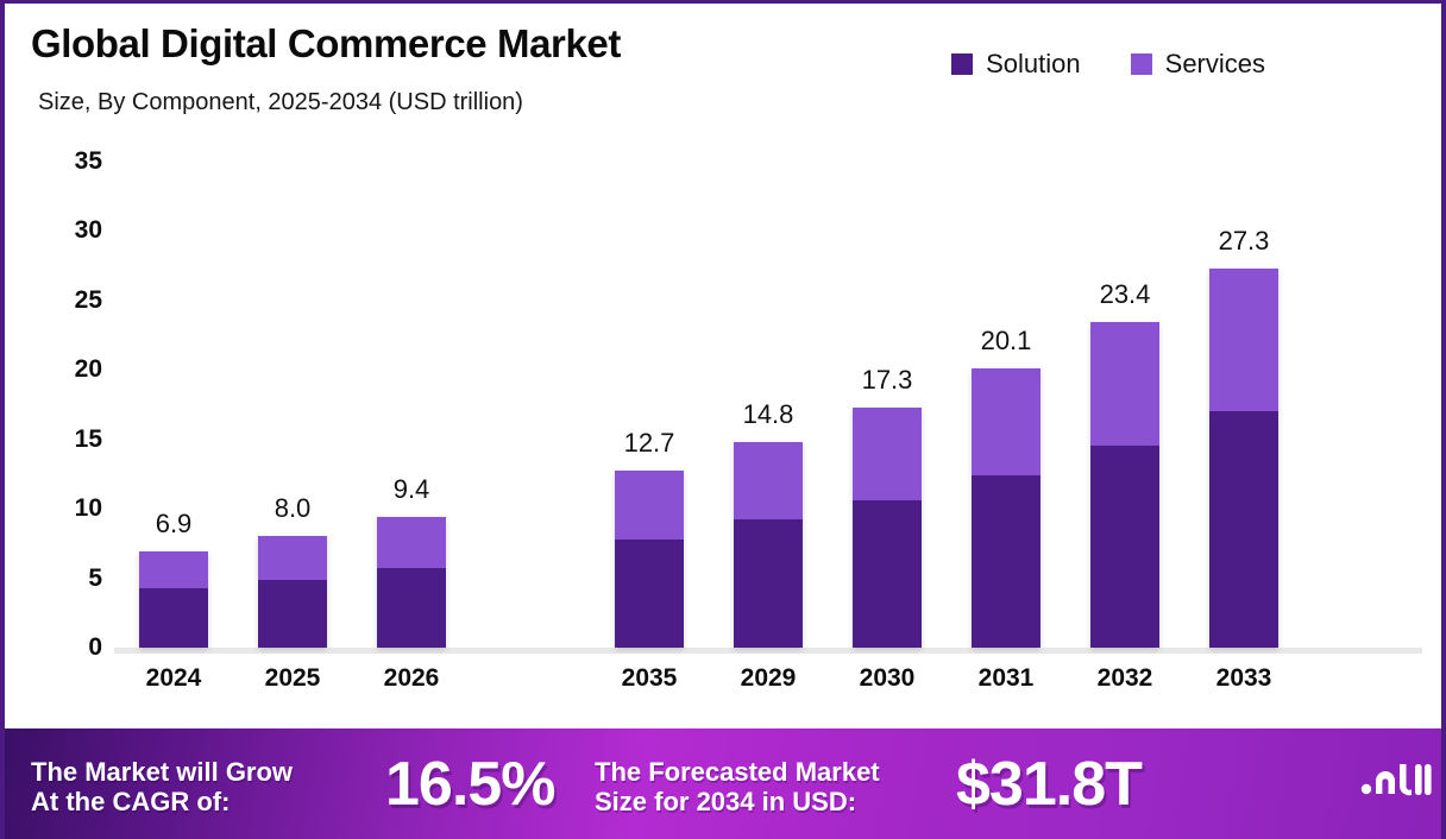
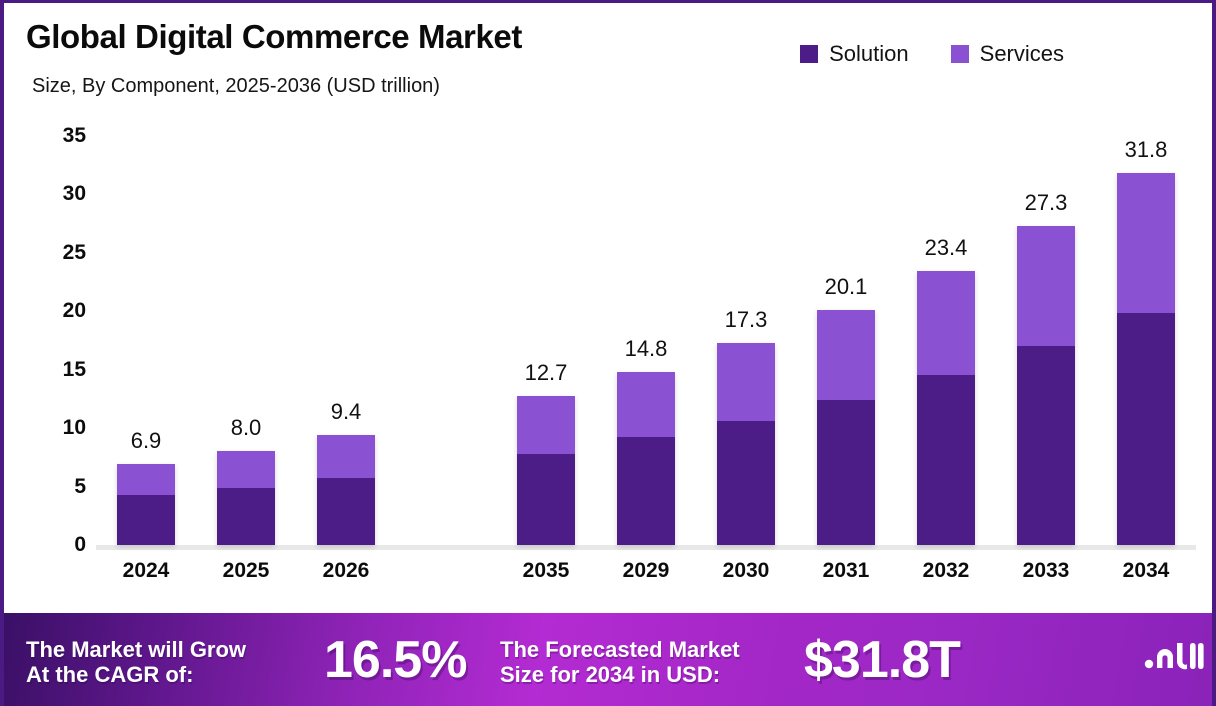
  Global Digital Commerce Market
- Size, By Component, 2025-2034 (USD trillion)
+ Size, By Component, 2025-2036 (USD trillion)
  Solution
  Services
  0
  5
  10
  15
  20
  25
  30
  35
  6.9
  2024
  8.0
  2025
  9.4
  2026
  12.7
  2035
  14.8
  2029
  17.3
  2030
  20.1
  2031
  23.4
  2032
  27.3
  2033
+ 31.8
+ 2034
  The Market will Grow
  At the CAGR of:
  16.5%
  The Forecasted Market
  Size for 2034 in USD:
  $31.8T
